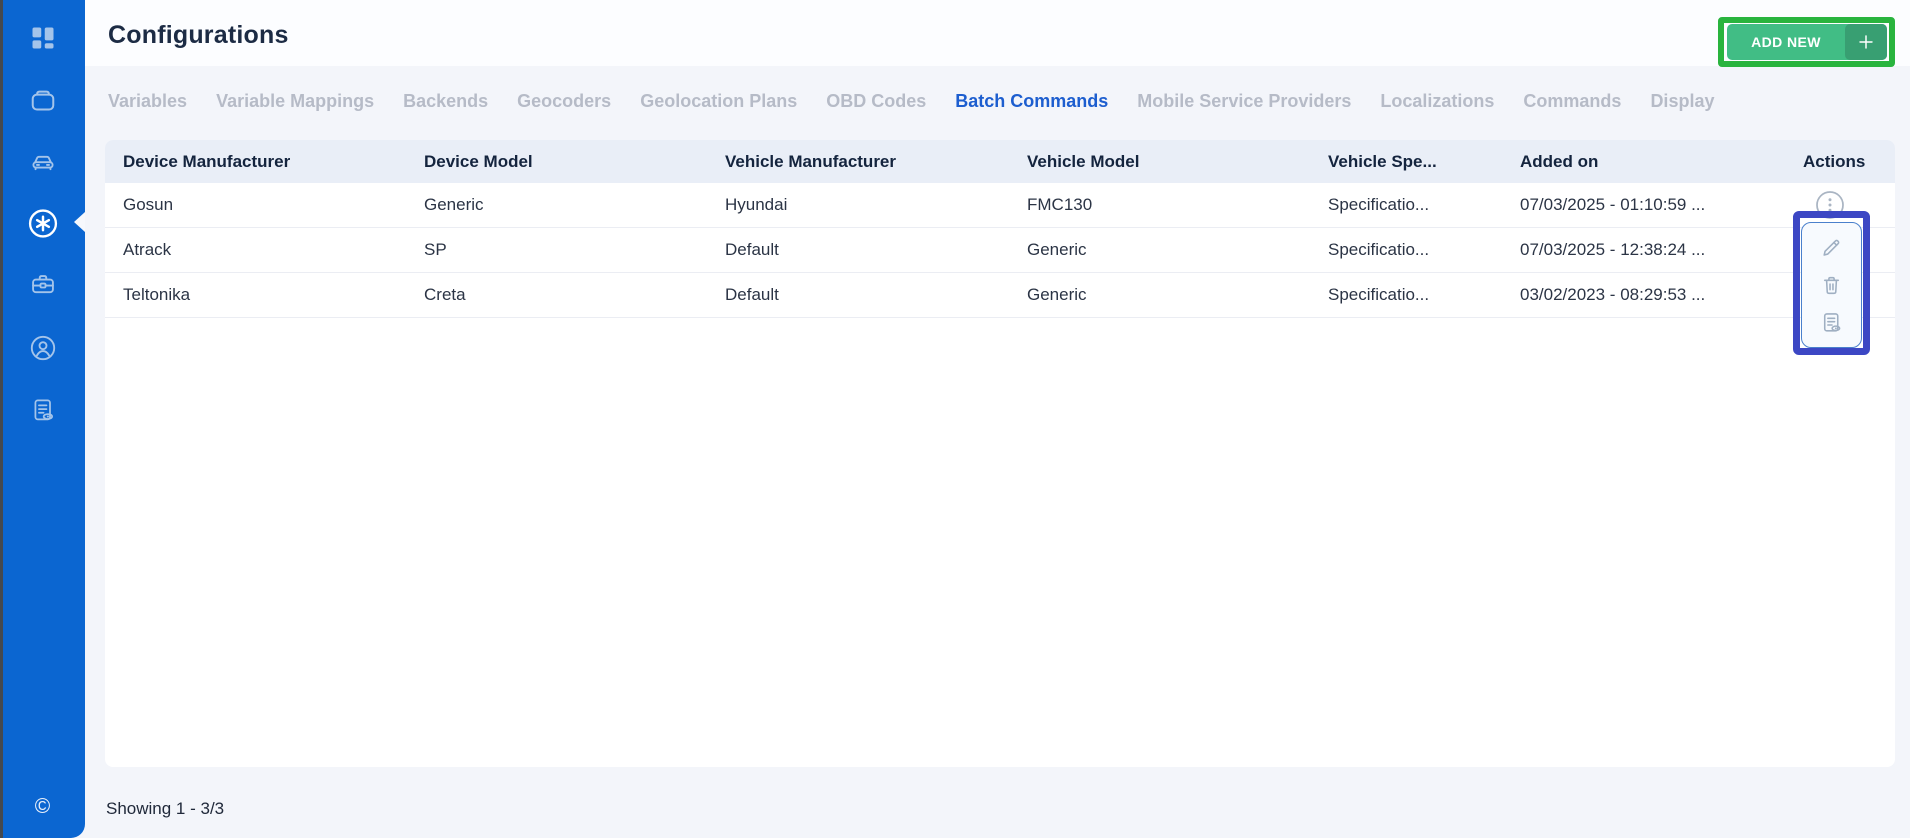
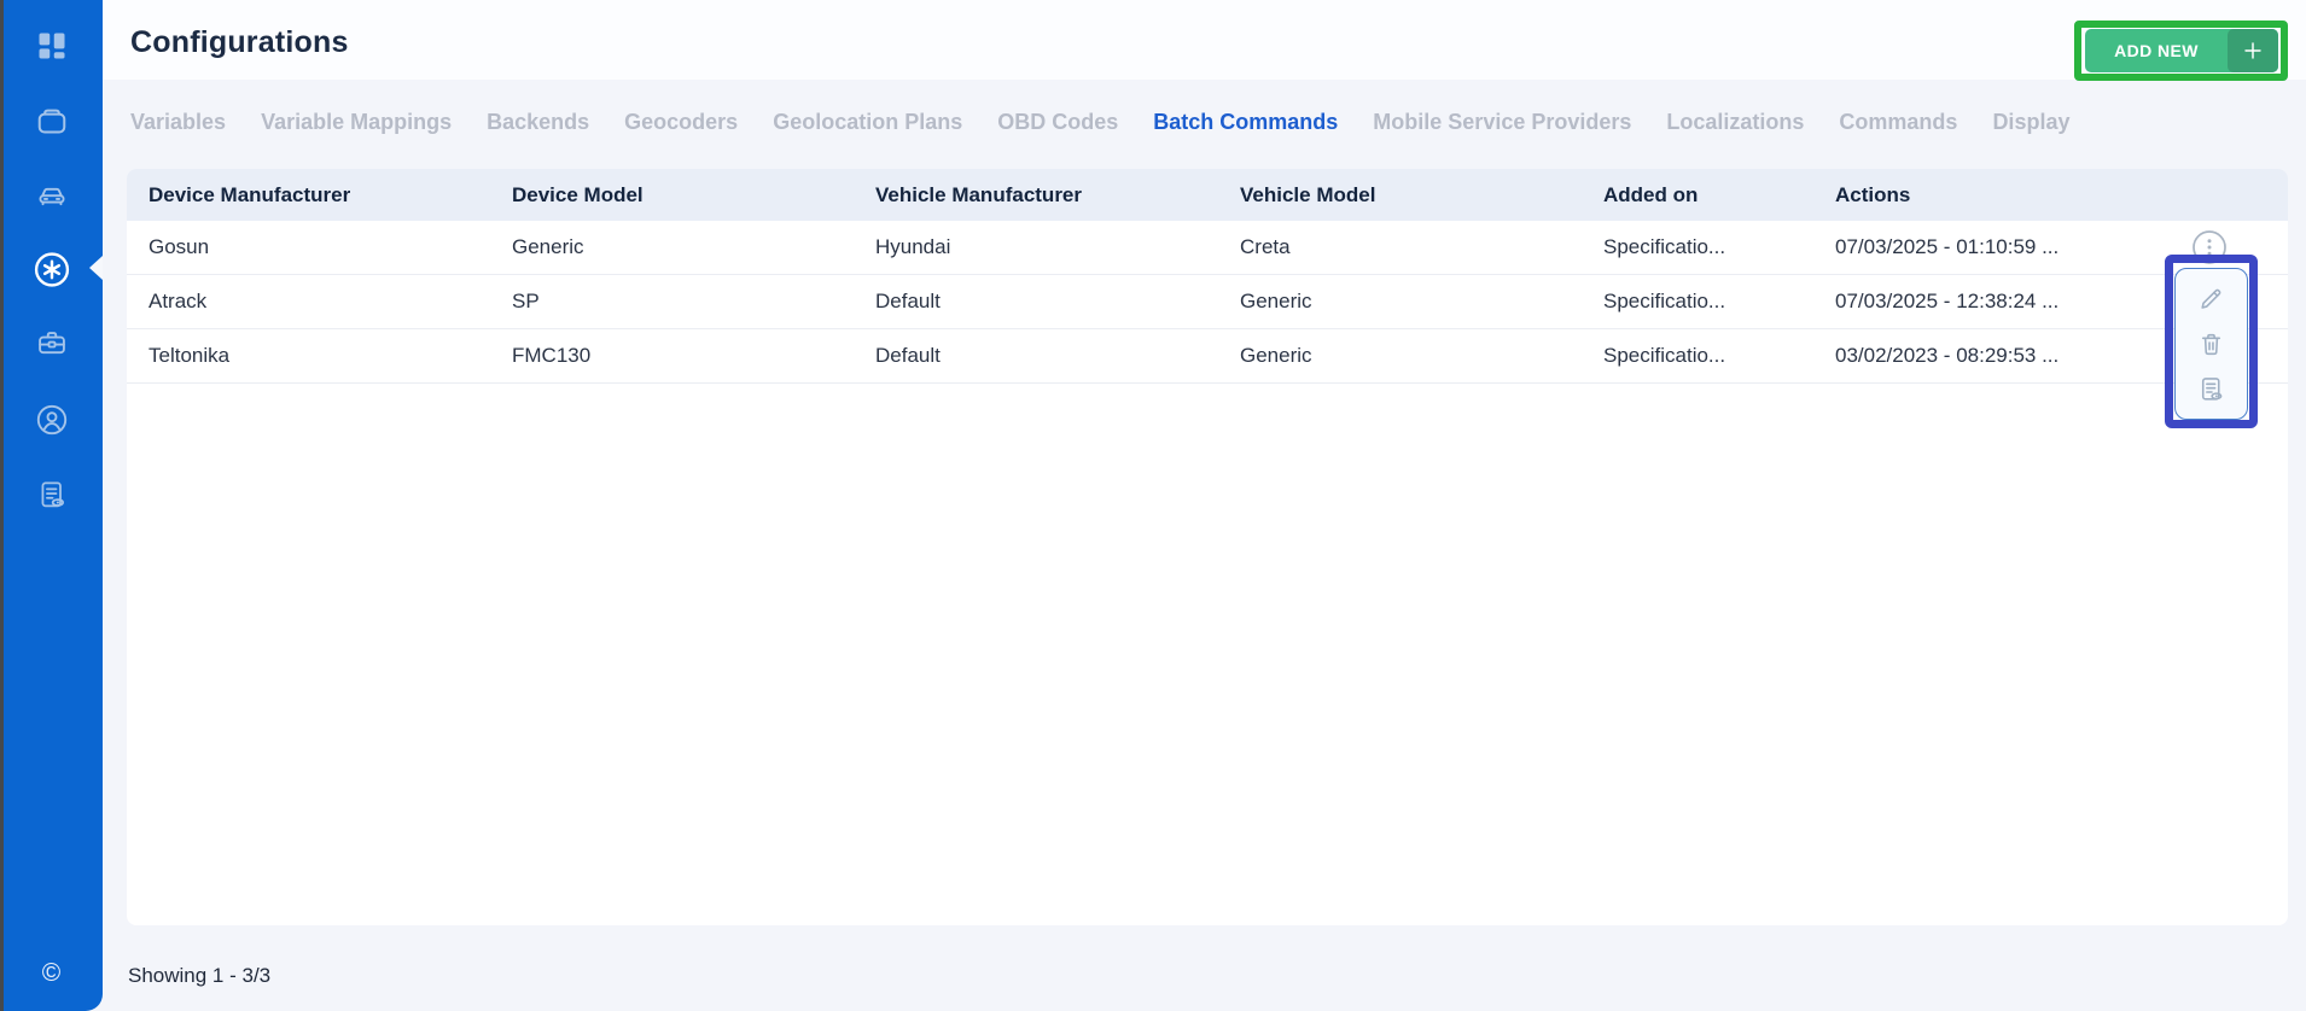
  ©
  Configurations
  ADD NEW
  Variables
  Variable Mappings
  Backends
  Geocoders
  Geolocation Plans
  OBD Codes
  Batch Commands
  Mobile Service Providers
  Localizations
  Commands
  Display
  Device Manufacturer
  Device Model
  Vehicle Manufacturer
  Vehicle Model
- Vehicle Spe...
  Added on
  Actions
  Gosun
  Generic
  Hyundai
- FMC130
+ Creta
  Specificatio...
  07/03/2025 - 01:10:59 ...
  Atrack
  SP
  Default
  Generic
  Specificatio...
  07/03/2025 - 12:38:24 ...
  Teltonika
- Creta
+ FMC130
  Default
  Generic
  Specificatio...
  03/02/2023 - 08:29:53 ...
  Showing 1 - 3/3
